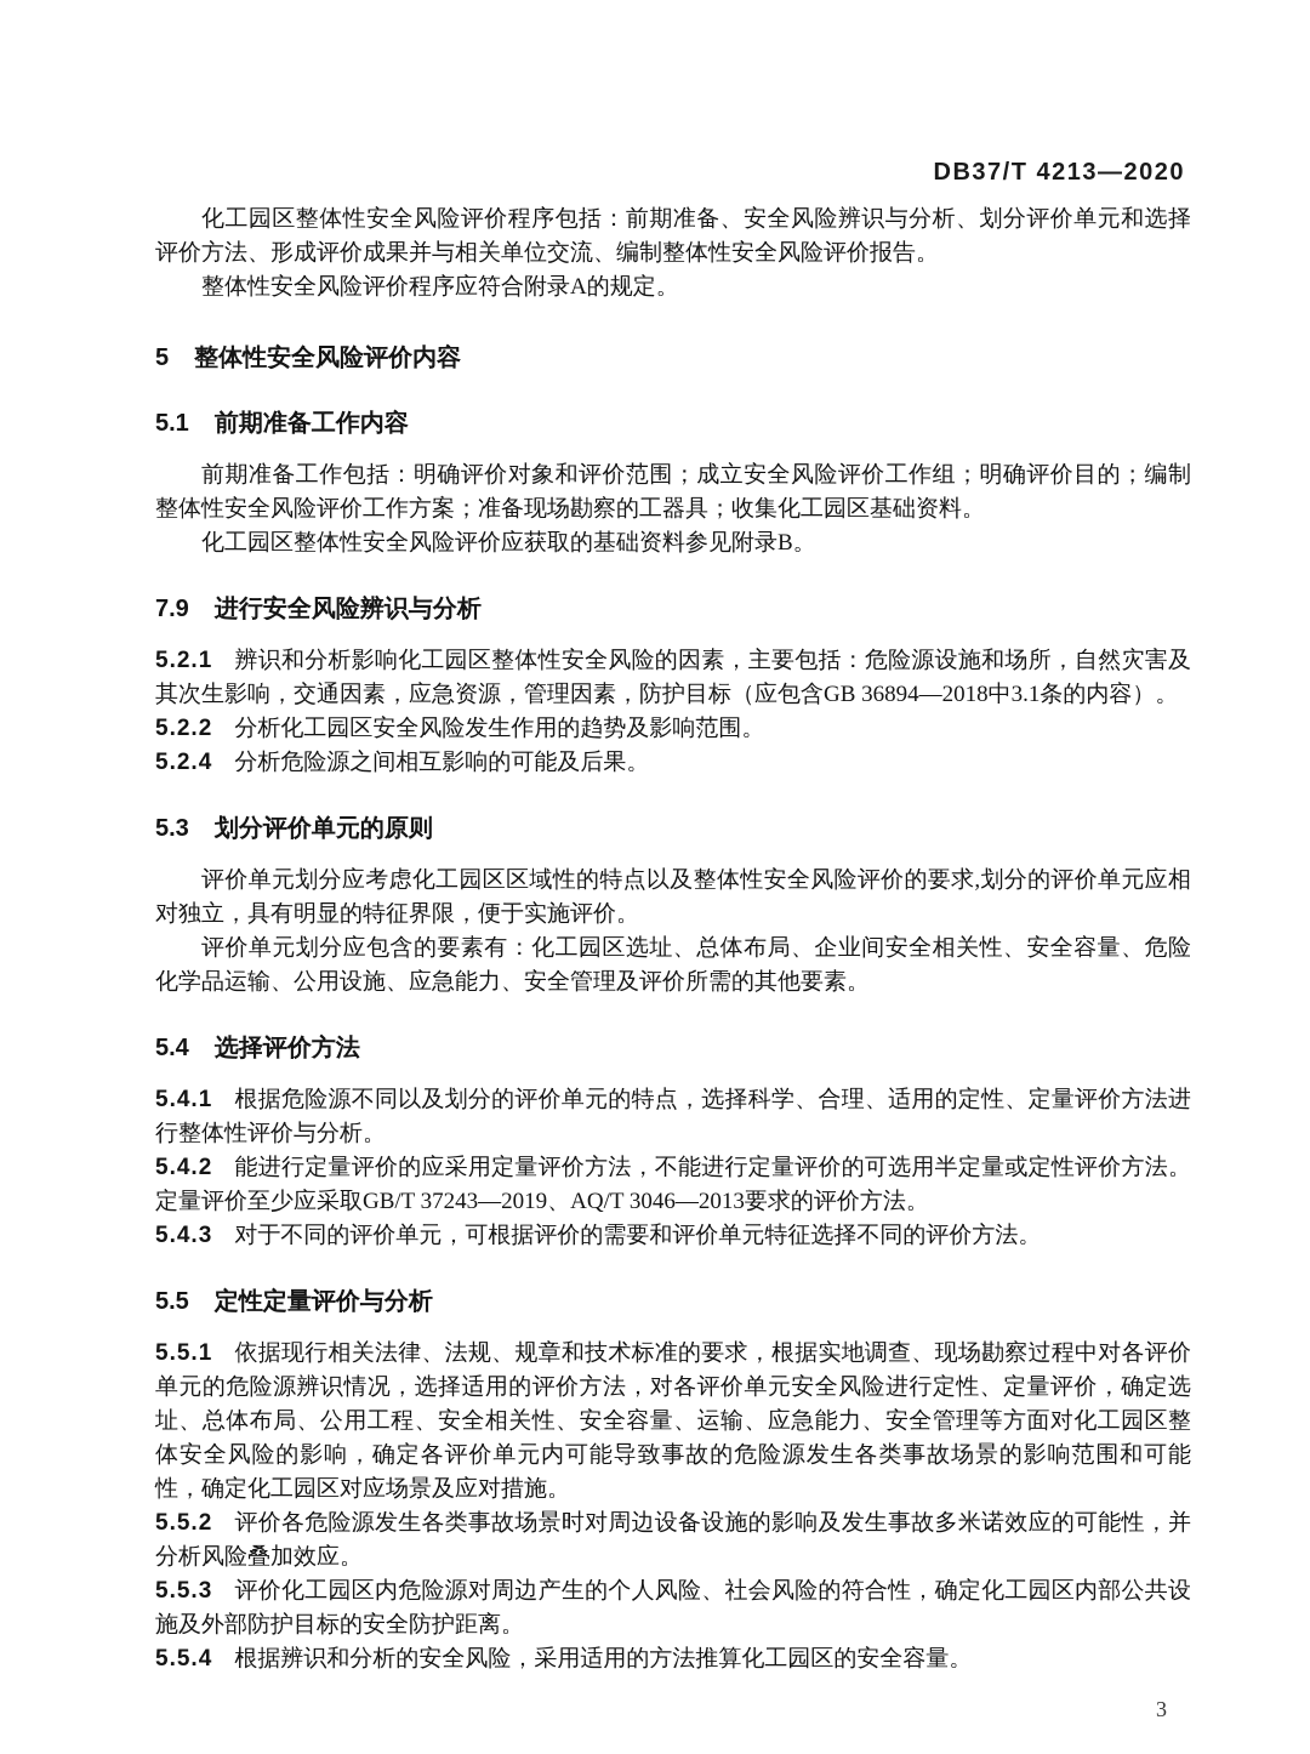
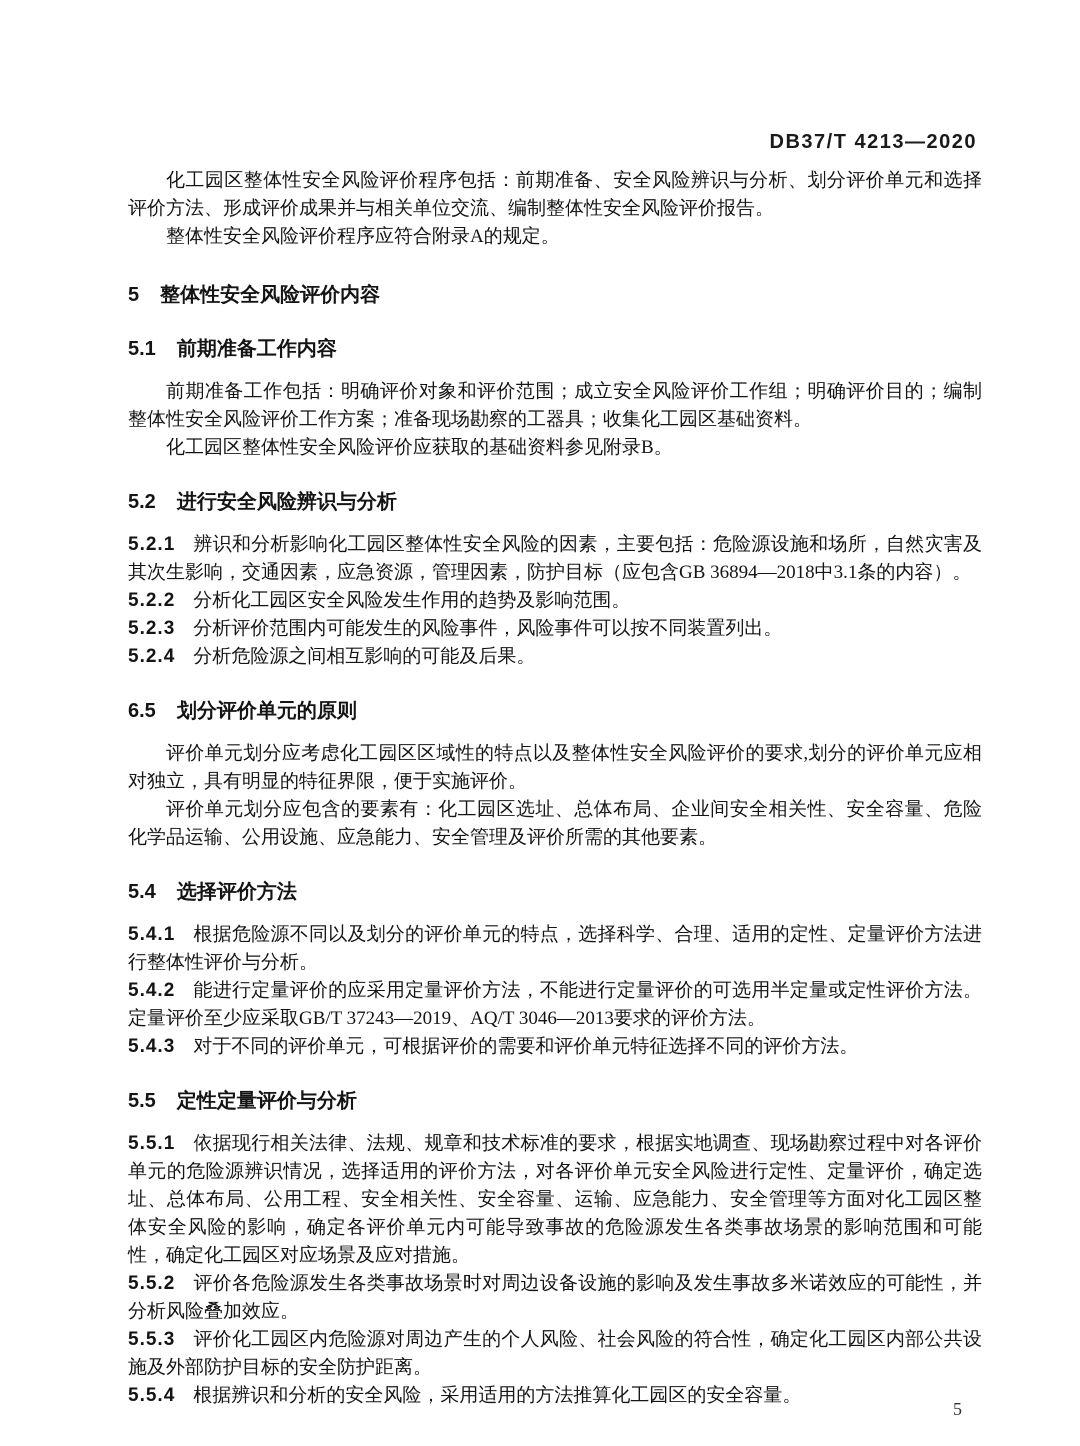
  DB37/T 4213—2020
  化工园区整体性安全风险评价程序包括：前期准备、安全风险辨识与分析、划分评价单元和选择评价方法、形成评价成果并与相关单位交流、编制整体性安全风险评价报告。
  整体性安全风险评价程序应符合附录A的规定。
  5 整体性安全风险评价内容
  5.1 前期准备工作内容
  前期准备工作包括：明确评价对象和评价范围；成立安全风险评价工作组；明确评价目的；编制整体性安全风险评价工作方案；准备现场勘察的工器具；收集化工园区基础资料。
  化工园区整体性安全风险评价应获取的基础资料参见附录B。
- 7.9 进行安全风险辨识与分析
+ 5.2 进行安全风险辨识与分析
  5.2.1 辨识和分析影响化工园区整体性安全风险的因素，主要包括：危险源设施和场所，自然灾害及其次生影响，交通因素，应急资源，管理因素，防护目标（应包含GB 36894—2018中3.1条的内容）。
  5.2.2 分析化工园区安全风险发生作用的趋势及影响范围。
+ 5.2.3 分析评价范围内可能发生的风险事件，风险事件可以按不同装置列出。
  5.2.4 分析危险源之间相互影响的可能及后果。
- 5.3 划分评价单元的原则
+ 6.5 划分评价单元的原则
  评价单元划分应考虑化工园区区域性的特点以及整体性安全风险评价的要求,划分的评价单元应相对独立，具有明显的特征界限，便于实施评价。
  评价单元划分应包含的要素有：化工园区选址、总体布局、企业间安全相关性、安全容量、危险化学品运输、公用设施、应急能力、安全管理及评价所需的其他要素。
  5.4 选择评价方法
  5.4.1 根据危险源不同以及划分的评价单元的特点，选择科学、合理、适用的定性、定量评价方法进行整体性评价与分析。
  5.4.2 能进行定量评价的应采用定量评价方法，不能进行定量评价的可选用半定量或定性评价方法。定量评价至少应采取GB/T 37243—2019、AQ/T 3046—2013要求的评价方法。
  5.4.3 对于不同的评价单元，可根据评价的需要和评价单元特征选择不同的评价方法。
  5.5 定性定量评价与分析
  5.5.1 依据现行相关法律、法规、规章和技术标准的要求，根据实地调查、现场勘察过程中对各评价单元的危险源辨识情况，选择适用的评价方法，对各评价单元安全风险进行定性、定量评价，确定选址、总体布局、公用工程、安全相关性、安全容量、运输、应急能力、安全管理等方面对化工园区整体安全风险的影响，确定各评价单元内可能导致事故的危险源发生各类事故场景的影响范围和可能性，确定化工园区对应场景及应对措施。
  5.5.2 评价各危险源发生各类事故场景时对周边设备设施的影响及发生事故多米诺效应的可能性，并分析风险叠加效应。
  5.5.3 评价化工园区内危险源对周边产生的个人风险、社会风险的符合性，确定化工园区内部公共设施及外部防护目标的安全防护距离。
  5.5.4 根据辨识和分析的安全风险，采用适用的方法推算化工园区的安全容量。
- 3
+ 5
